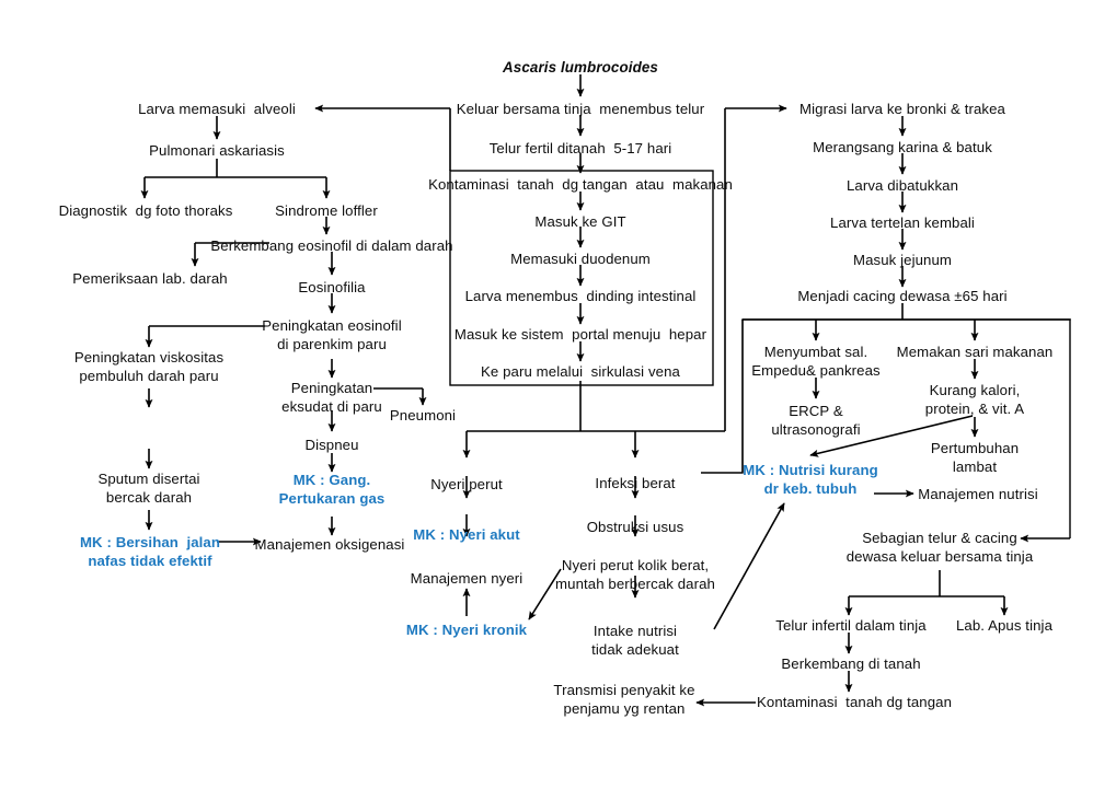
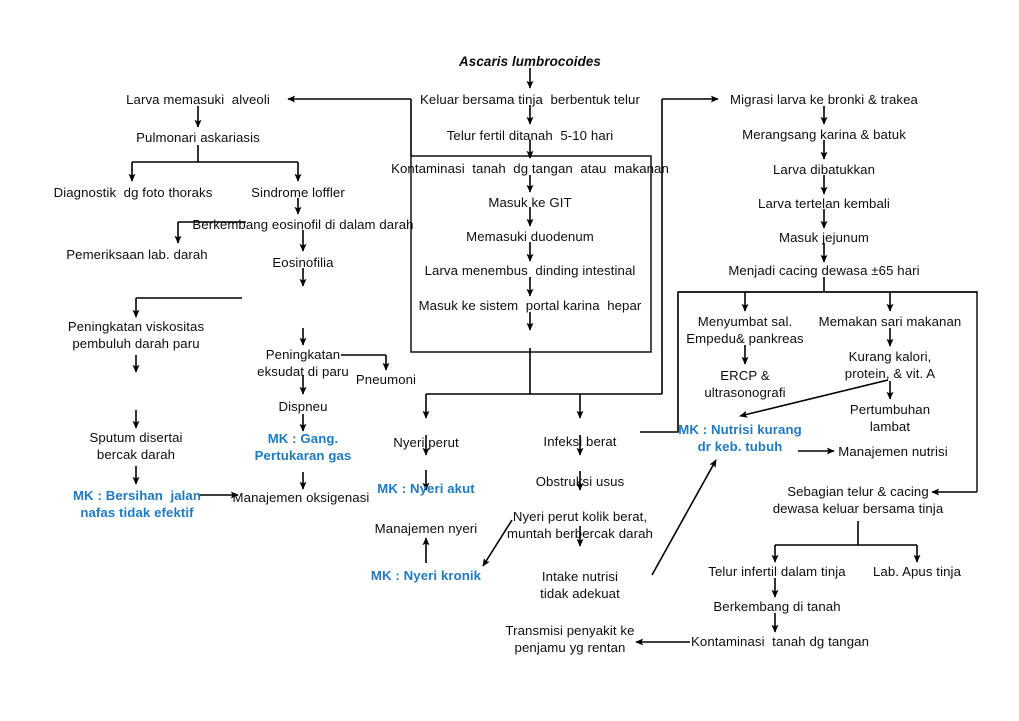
  Ascaris lumbrocoides
- Keluar bersama tinja menembus telur
+ Keluar bersama tinja berbentuk telur
- Telur fertil ditanah 5-17 hari
+ Telur fertil ditanah 5-10 hari
  Kontaminasi tanah dg tangan atau makanan
  Masuk ke GIT
  Memasuki duodenum
  Larva menembus dinding intestinal
- Masuk ke sistem portal menuju hepar
+ Masuk ke sistem portal karina hepar
- Ke paru melalui sirkulasi vena
  Larva memasuki alveoli
  Pulmonari askariasis
  Diagnostik dg foto thoraks
  Sindrome loffler
  Pemeriksaan lab. darah
  Berkembang eosinofil di dalam darah
  Eosinofilia
- Peningkatan eosinofil
- di parenkim paru
  Peningkatan viskositas
  pembuluh darah paru
  Sputum disertai
  bercak darah
  MK : Bersihan jalan
  nafas tidak efektif
  Peningkatan
  eksudat di paru
  Dispneu
  MK : Gang.
  Pertukaran gas
  Manajemen oksigenasi
  Pneumoni
  Nyeri perut
  MK : Nyeri akut
  Manajemen nyeri
  MK : Nyeri kronik
  Infeksi berat
  Obstruksi usus
  Nyeri perut kolik berat,
  muntah berbercak darah
  Intake nutrisi
  tidak adekuat
  Transmisi penyakit ke
  penjamu yg rentan
  Migrasi larva ke bronki & trakea
  Merangsang karina & batuk
  Larva dibatukkan
  Larva tertelan kembali
  Masuk jejunum
  Menjadi cacing dewasa ±65 hari
  Menyumbat sal.
  Empedu& pankreas
  ERCP &
  ultrasonografi
  MK : Nutrisi kurang
  dr keb. tubuh
  Memakan sari makanan
  Kurang kalori,
  protein, & vit. A
  Pertumbuhan
  lambat
  Manajemen nutrisi
  Sebagian telur & cacing
  dewasa keluar bersama tinja
  Telur infertil dalam tinja
  Lab. Apus tinja
  Berkembang di tanah
  Kontaminasi tanah dg tangan
